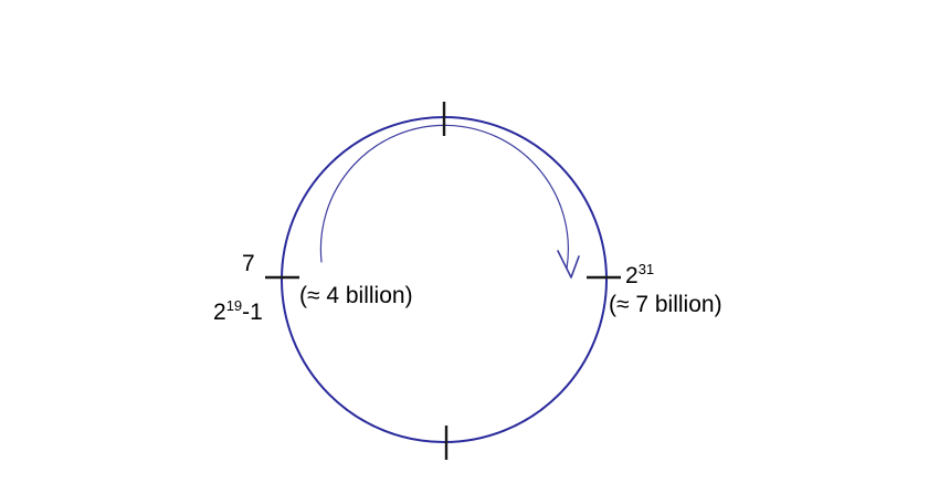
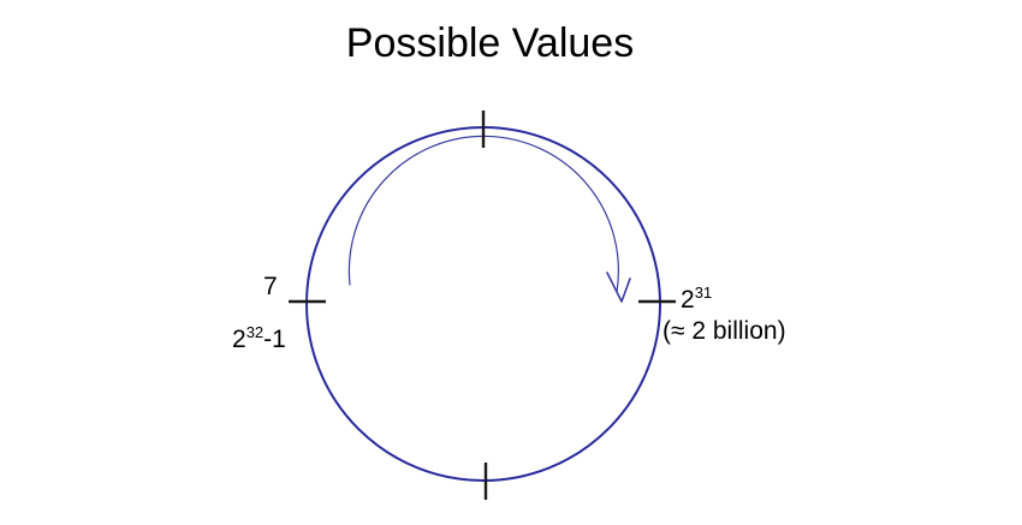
+ Possible Values
  231
- (≈ 7 billion)
+ (≈ 2 billion)
  7
- 219-1
+ 232-1
- (≈ 4 billion)
